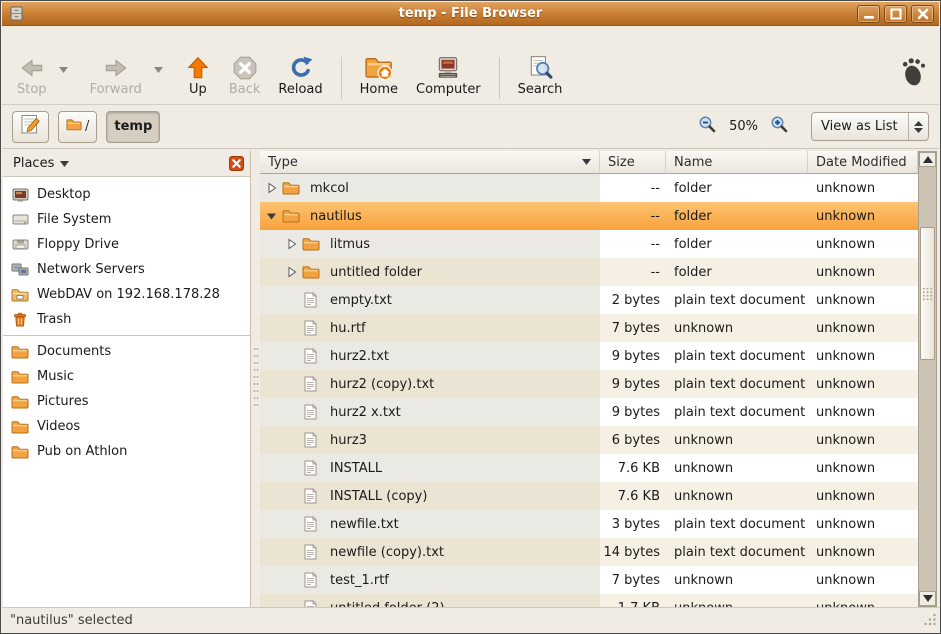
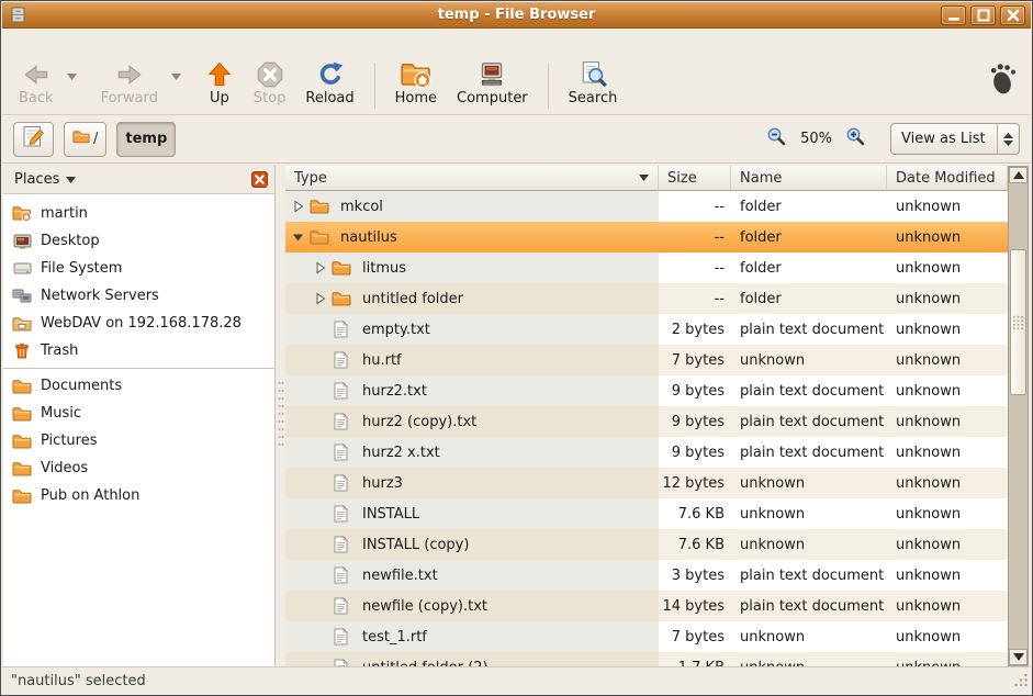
  temp - File Browser
- Stop
+ Back
  Forward
  Up
- Back
+ Stop
  Reload
  Home
  Computer
  Search
  /
  temp
  50%
  View as List
  Places
+ martin
  Desktop
  File System
- Floppy Drive
  Network Servers
  WebDAV on 192.168.178.28
  Trash
  Documents
  Music
  Pictures
  Videos
  Pub on Athlon
  Type
  Size
  Name
  Date Modified
  mkcol
  --
  folder
  unknown
  nautilus
  --
  folder
  unknown
  litmus
  --
  folder
  unknown
  untitled folder
  --
  folder
  unknown
  empty.txt
  2 bytes
  plain text document
  unknown
  hu.rtf
  7 bytes
  unknown
  unknown
  hurz2.txt
  9 bytes
  plain text document
  unknown
  hurz2 (copy).txt
  9 bytes
  plain text document
  unknown
  hurz2 x.txt
  9 bytes
  plain text document
  unknown
  hurz3
- 6 bytes
+ 12 bytes
  unknown
  unknown
  INSTALL
  7.6 KB
  unknown
  unknown
  INSTALL (copy)
  7.6 KB
  unknown
  unknown
  newfile.txt
  3 bytes
  plain text document
  unknown
  newfile (copy).txt
  14 bytes
  plain text document
  unknown
  test_1.rtf
  7 bytes
  unknown
  unknown
  "nautilus" selected
